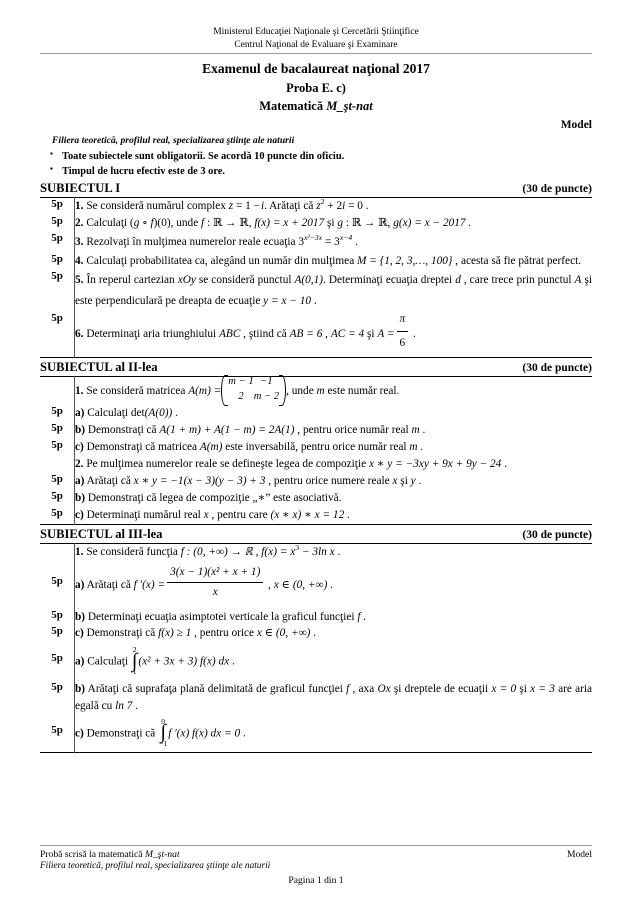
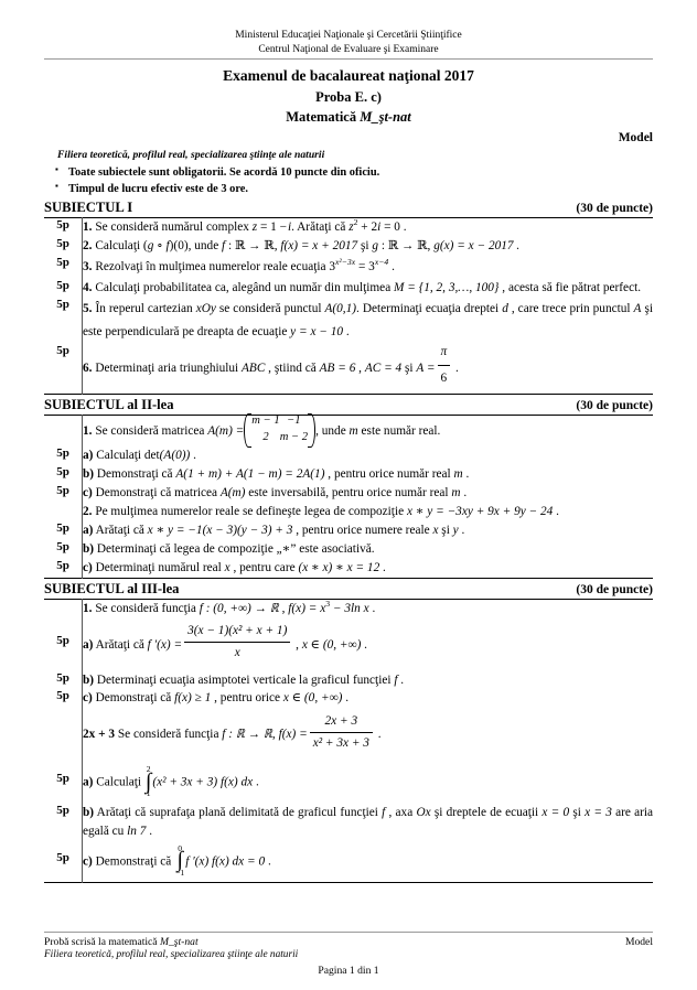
  Ministerul Educaţiei Naţionale şi Cercetării Ştiinţifice
  Centrul Naţional de Evaluare şi Examinare
  Examenul de bacalaureat naţional 2017
  Proba E. c)
  Matematică M_şt-nat
  Model
  Filiera teoretică, profilul real, specializarea ştiinţe ale naturii
  Toate subiectele sunt obligatorii. Se acordă 10 puncte din oficiu.
  Timpul de lucru efectiv este de 3 ore.
  SUBIECTUL I
  (30 de puncte)
  5p	1. Se consideră numărul complex z = 1 − i. Arătaţi că z2 + 2i = 0 .
  5p	2. Calculaţi (g ∘ f)(0), unde f : ℝ → ℝ, f(x) = x + 2017 şi g : ℝ → ℝ, g(x) = x − 2017 .
  5p	3. Rezolvaţi în mulţimea numerelor reale ecuaţia 3x²−3x = 3x−4 .
  5p	4. Calculaţi probabilitatea ca, alegând un număr din mulţimea M = {1, 2, 3,…, 100} , acesta să fie pătrat perfect.
  5p	5. În reperul cartezian xOy se consideră punctul A(0,1). Determinaţi ecuaţia dreptei d , care trece prin punctul A şi este perpendiculară pe dreapta de ecuaţie y = x − 10 .
  5p	6. Determinaţi aria triunghiului ABC , ştiind că AB = 6 , AC = 4 şi A =π6 .
  SUBIECTUL al II-lea
  (30 de puncte)
  	1. Se consideră matricea A(m) =
  m − 1	−1
  2	m − 2
  	, unde m este număr real.
  5p	a) Calculaţi det(A(0)) .
  5p	b) Demonstraţi că A(1 + m) + A(1 − m) = 2A(1) , pentru orice număr real m .
  5p	c) Demonstraţi că matricea A(m) este inversabilă, pentru orice număr real m .
  	2. Pe mulţimea numerelor reale se defineşte legea de compoziţie x ∗ y = −3xy + 9x + 9y − 24 .
  5p	a) Arătaţi că x ∗ y = −1(x − 3)(y − 3) + 3 , pentru orice numere reale x şi y .
- 5p	b) Demonstraţi că legea de compoziţie „∗” este asociativă.
+ 5p	b) Determinaţi că legea de compoziţie „∗” este asociativă.
  5p	c) Determinaţi numărul real x , pentru care (x ∗ x) ∗ x = 12 .
  SUBIECTUL al III-lea
  (30 de puncte)
  	1. Se consideră funcţia f : (0, +∞) → ℝ , f(x) = x3 − 3ln x .
  5p	a) Arătaţi că f ′(x) =3(x − 1)(x² + x + 1)x , x ∈ (0, +∞) .
  5p	b) Determinaţi ecuaţia asimptotei verticale la graficul funcţiei f .
  5p	c) Demonstraţi că f(x) ≥ 1 , pentru orice x ∈ (0, +∞) .
+ 	2x + 3 Se consideră funcţia f : ℝ → ℝ, f(x) =2x + 3x² + 3x + 3 .
  5p	a) Calculaţi 2∫1(x² + 3x + 3) f(x) dx .
  5p	b) Arătaţi că suprafaţa plană delimitată de graficul funcţiei f , axa Ox şi dreptele de ecuaţii x = 0 şi x = 3 are aria egală cu ln 7 .
  5p	c) Demonstraţi că 0∫−1f ′(x) f(x) dx = 0 .
  Probă scrisă la matematică M_şt-nat
  Model
  Filiera teoretică, profilul real, specializarea ştiinţe ale naturii
  Pagina 1 din 1
